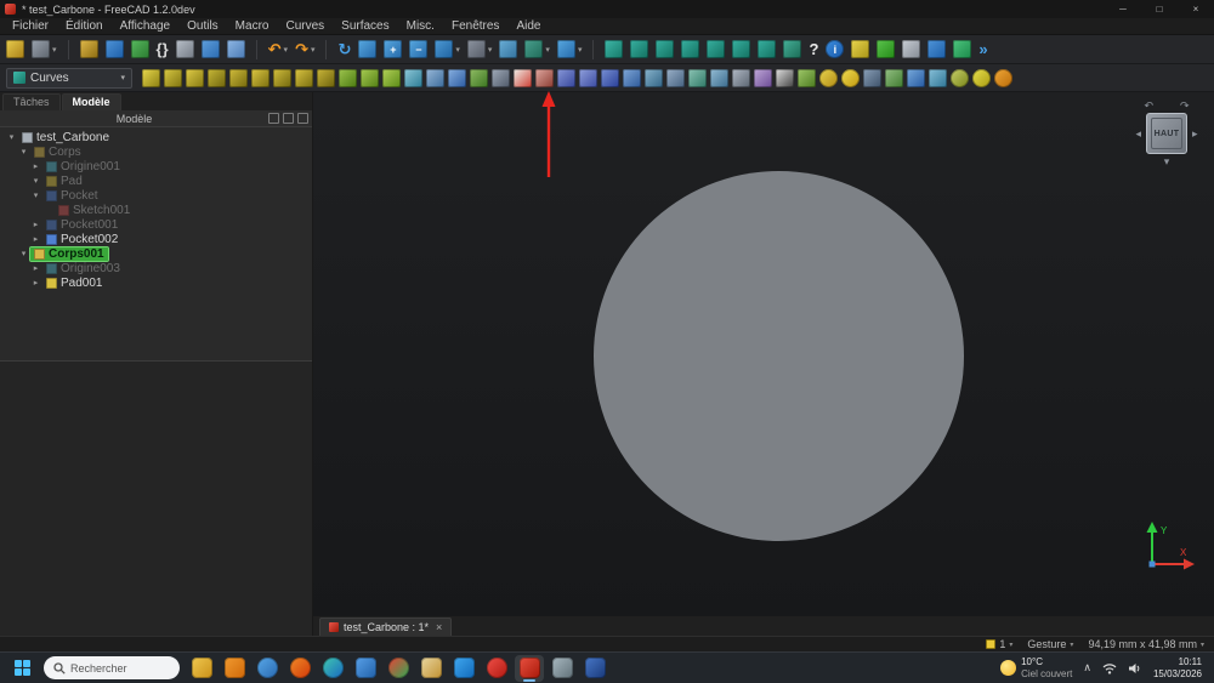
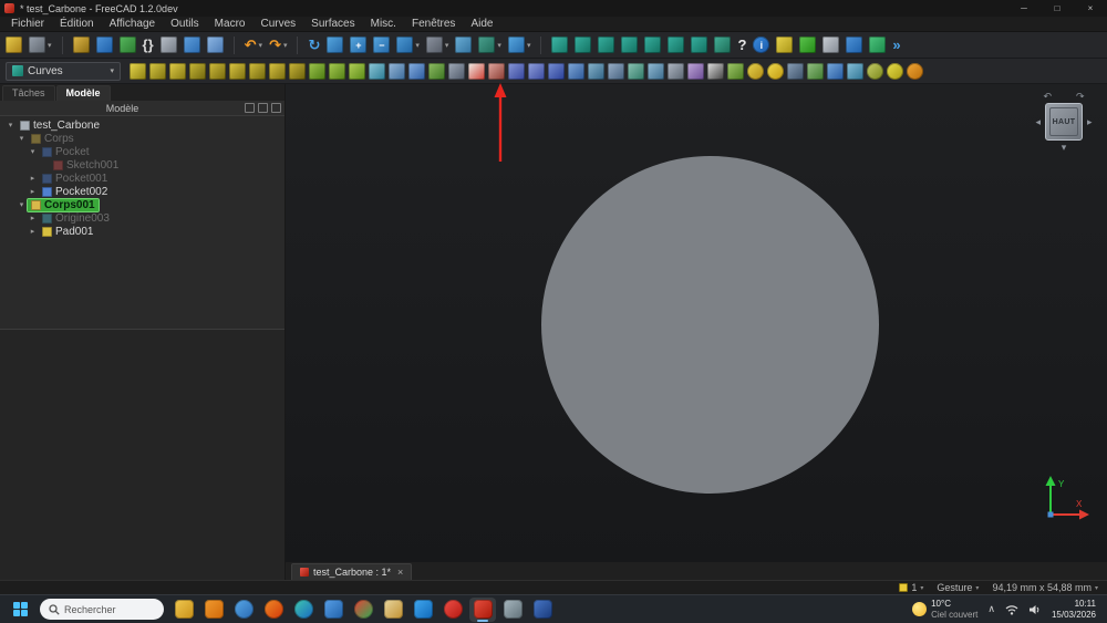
  * test_Carbone - FreeCAD 1.2.0dev
  ─
  □
  ×
  Fichier
  Édition
  Affichage
  Outils
  Macro
  Curves
  Surfaces
  Misc.
  Fenêtres
  Aide
  {}
  ↶
  ↷
  ↻
  +
  −
  ?
  i
  »
  Curves
  Tâches
  Modèle
  Modèle
  test_Carbone
  Corps
- Origine001
- Pad
  Pocket
  Sketch001
  Pocket001
  Pocket002
  Corps001
  Origine003
  Pad001
  ↶
  ↷
  ◂
  ▸
  ▾
  Y
  X
  test_Carbone : 1*
  ×
  1
  Gesture
- 94,19 mm x 41,98 mm
+ 94,19 mm x 54,88 mm
  Rechercher
  10°C
  Ciel couvert
  ∧
  10:11
  15/03/2026
